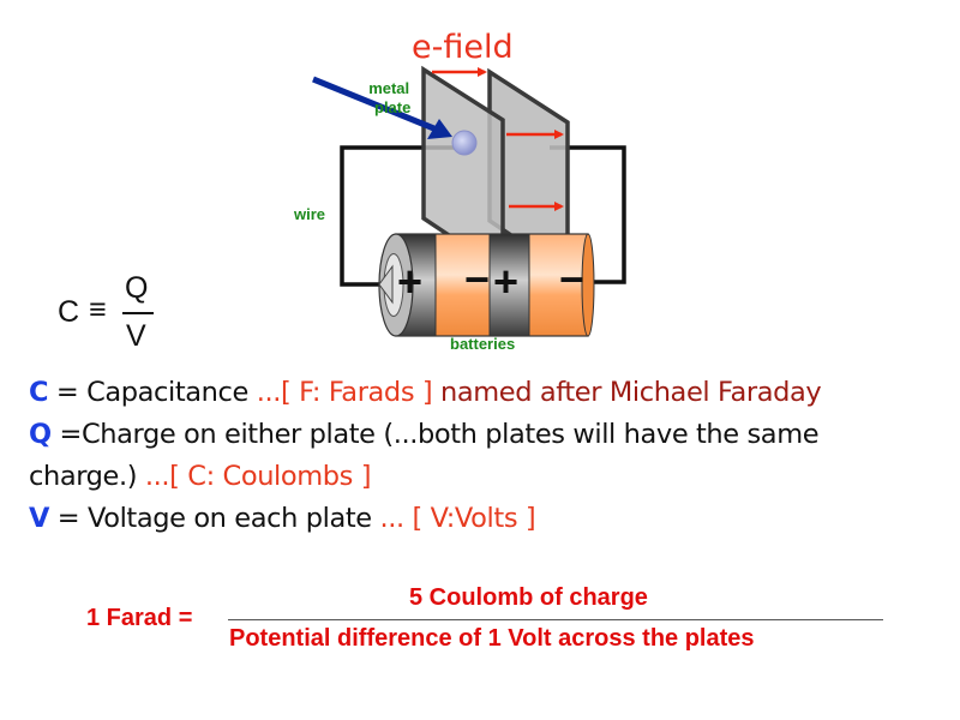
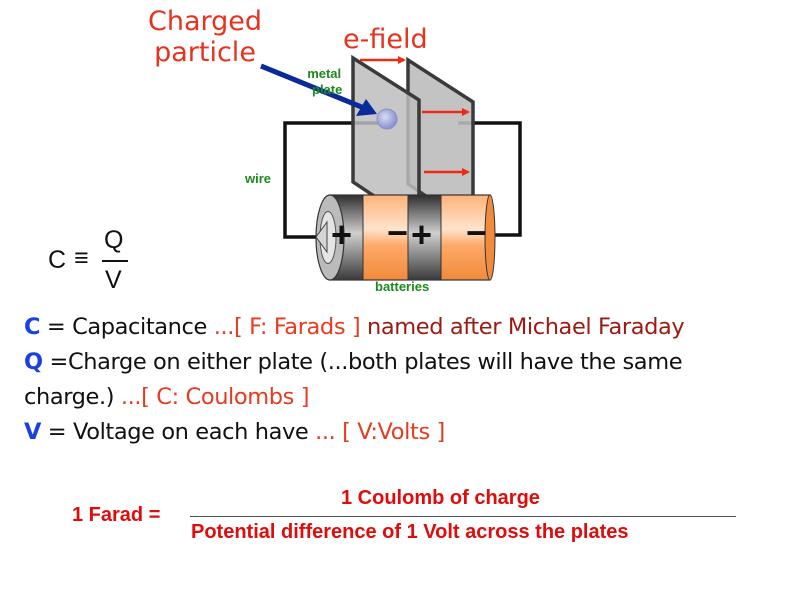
  +
  −
  +
  −
+ Charged
+ particle
  e-field
  metal
  plate
  wire
  batteries
  C
  ≡
  Q
  V
  C = Capacitance ...[ F: Farads ] named after Michael Faraday
  Q =Charge on either plate (...both plates will have the same
  charge.) ...[ C: Coulombs ]
- V = Voltage on each plate ... [ V:Volts ]
+ V = Voltage on each have ... [ V:Volts ]
  1 Farad =
- 5 Coulomb of charge
+ 1 Coulomb of charge
  Potential difference of 1 Volt across the plates
